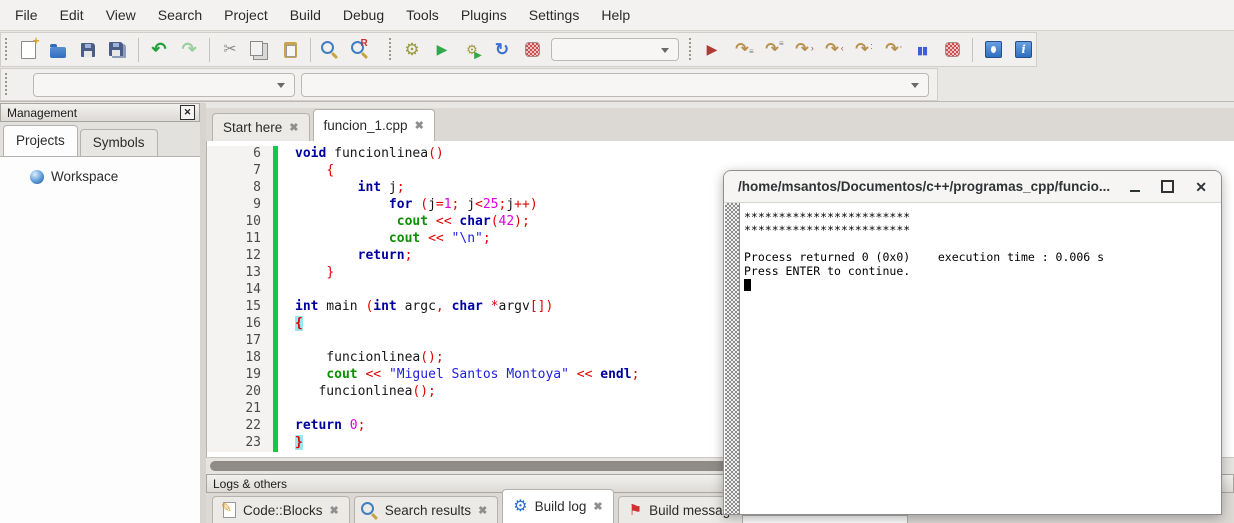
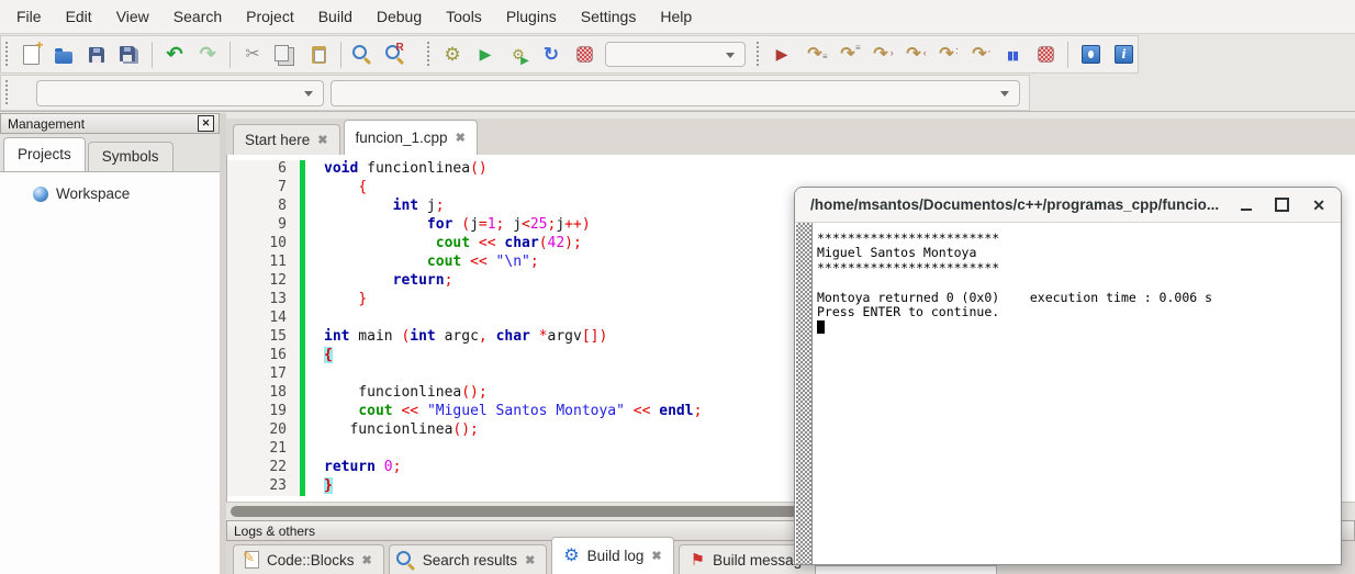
  File
  Edit
  View
  Search
  Project
  Build
  Debug
  Tools
  Plugins
  Settings
  Help
  Management
  ✕
  Projects
  Symbols
  Workspace
  Start here
  ✖
  funcion_1.cpp
  ✖
  6
  void funcionlinea()
  7
  {
  8
  int j;
  9
  for (j=1; j<25;j++)
  10
  cout << char(42);
  11
  cout << "\n";
  12
  return;
  13
  }
  14
  15
  int main (int argc, char *argv[])
  16
  {
  17
  18
  funcionlinea();
  19
  cout << "Miguel Santos Montoya" << endl;
  20
  funcionlinea();
  21
  22
  return 0;
  23
  }
  Logs & others
  Code::Blocks
  ✖
  Search results
  ✖
  Build log
  ✖
  Build messa
  /home/msantos/Documentos/c++/programas_cpp/funcio...
  ✕
  ************************
+ Miguel Santos Montoya
  ************************
- Process returned 0 (0x0) execution time : 0.006 s
+ Montoya returned 0 (0x0) execution time : 0.006 s
  Press ENTER to continue.
